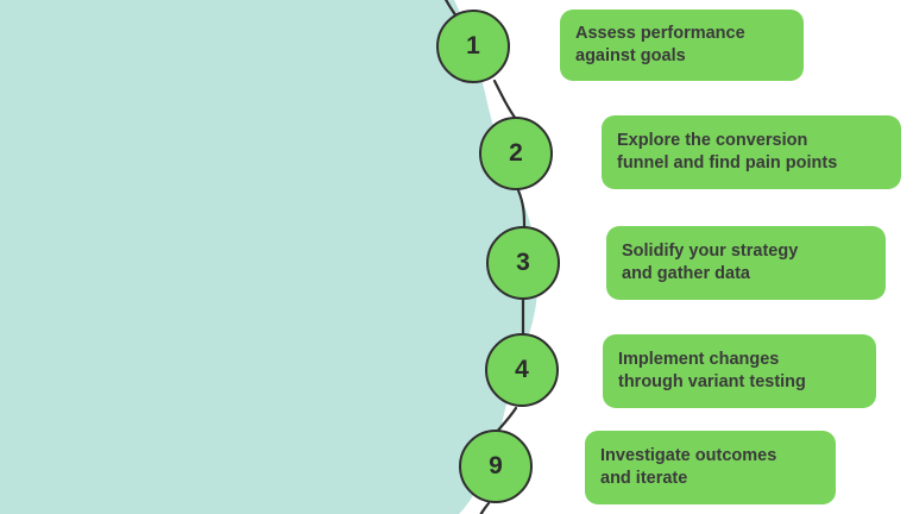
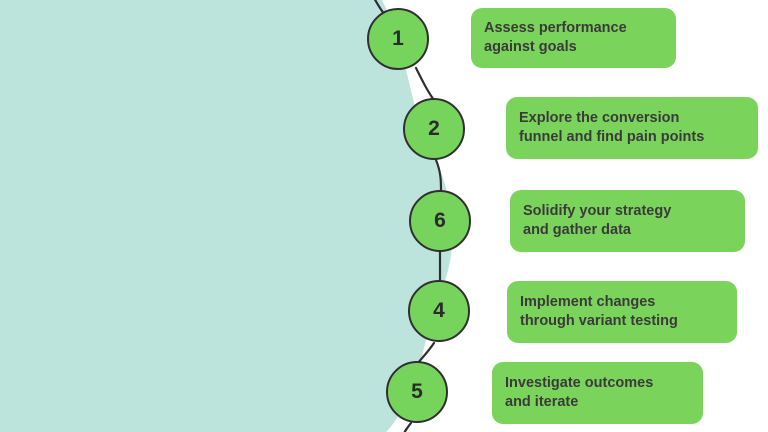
  1
  Assess performance
  against goals
  2
  Explore the conversion
  funnel and find pain points
- 3
+ 6
  Solidify your strategy
  and gather data
  4
  Implement changes
  through variant testing
- 9
+ 5
  Investigate outcomes
  and iterate
